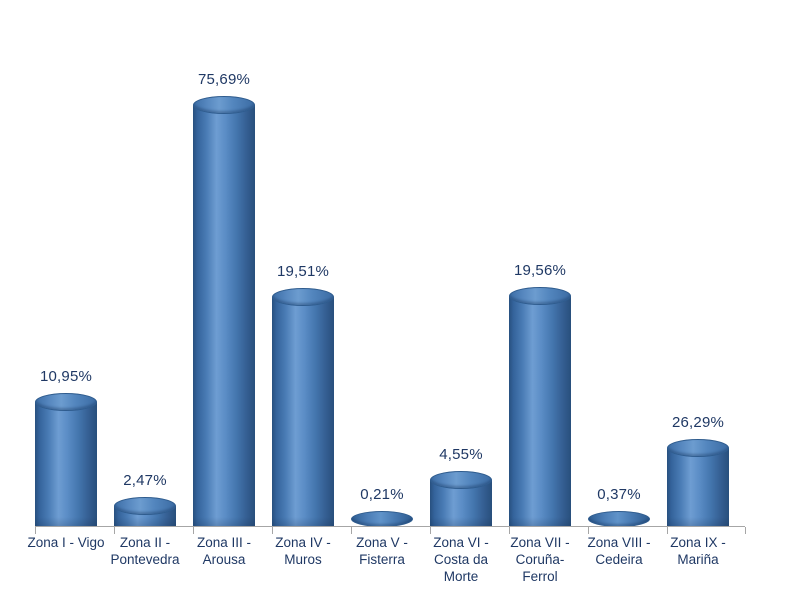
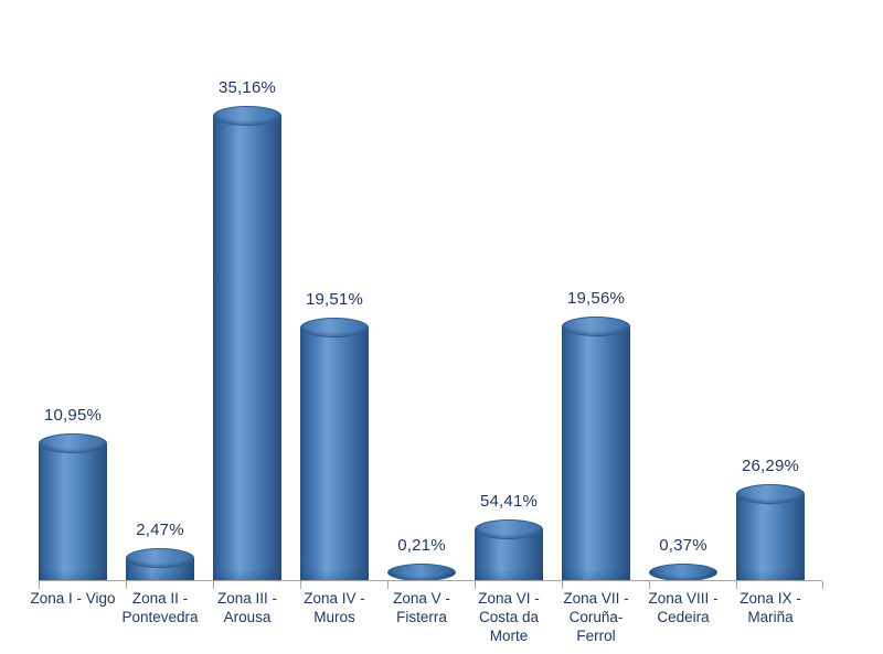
  10,95%
  2,47%
- 75,69%
+ 35,16%
  19,51%
  0,21%
- 4,55%
+ 54,41%
  19,56%
  0,37%
  26,29%
  Zona I - Vigo
  Zona II -
  Pontevedra
  Zona III -
  Arousa
  Zona IV -
  Muros
  Zona V -
  Fisterra
  Zona VI -
  Costa da
  Morte
  Zona VII -
  Coruña-
  Ferrol
  Zona VIII -
  Cedeira
  Zona IX -
  Mariña
